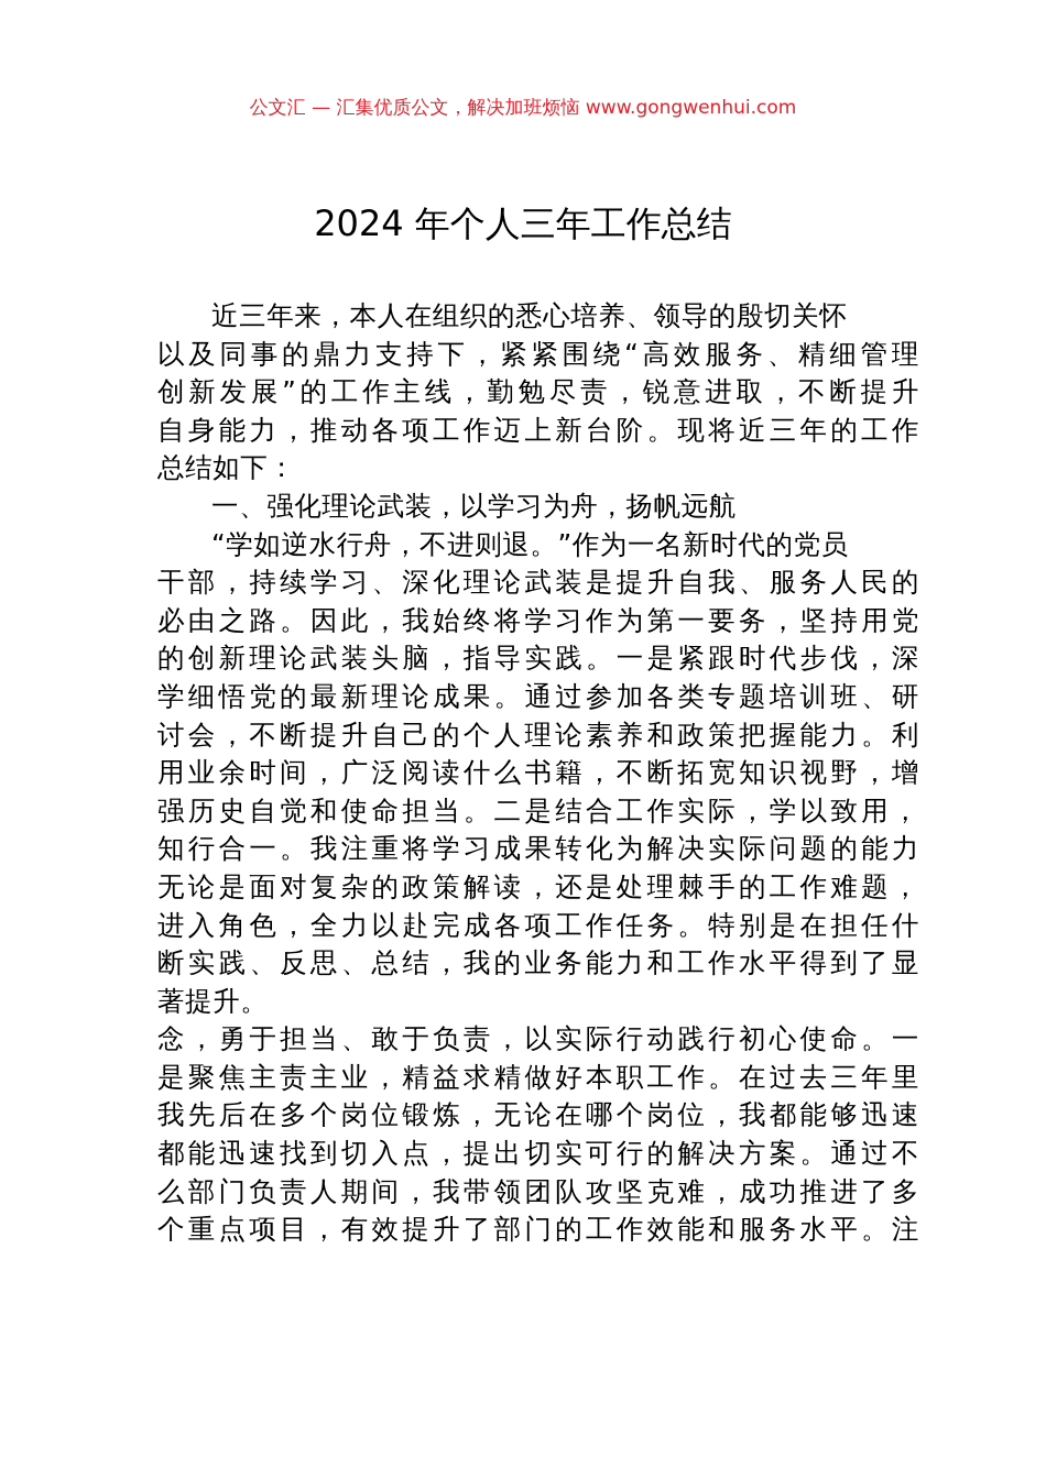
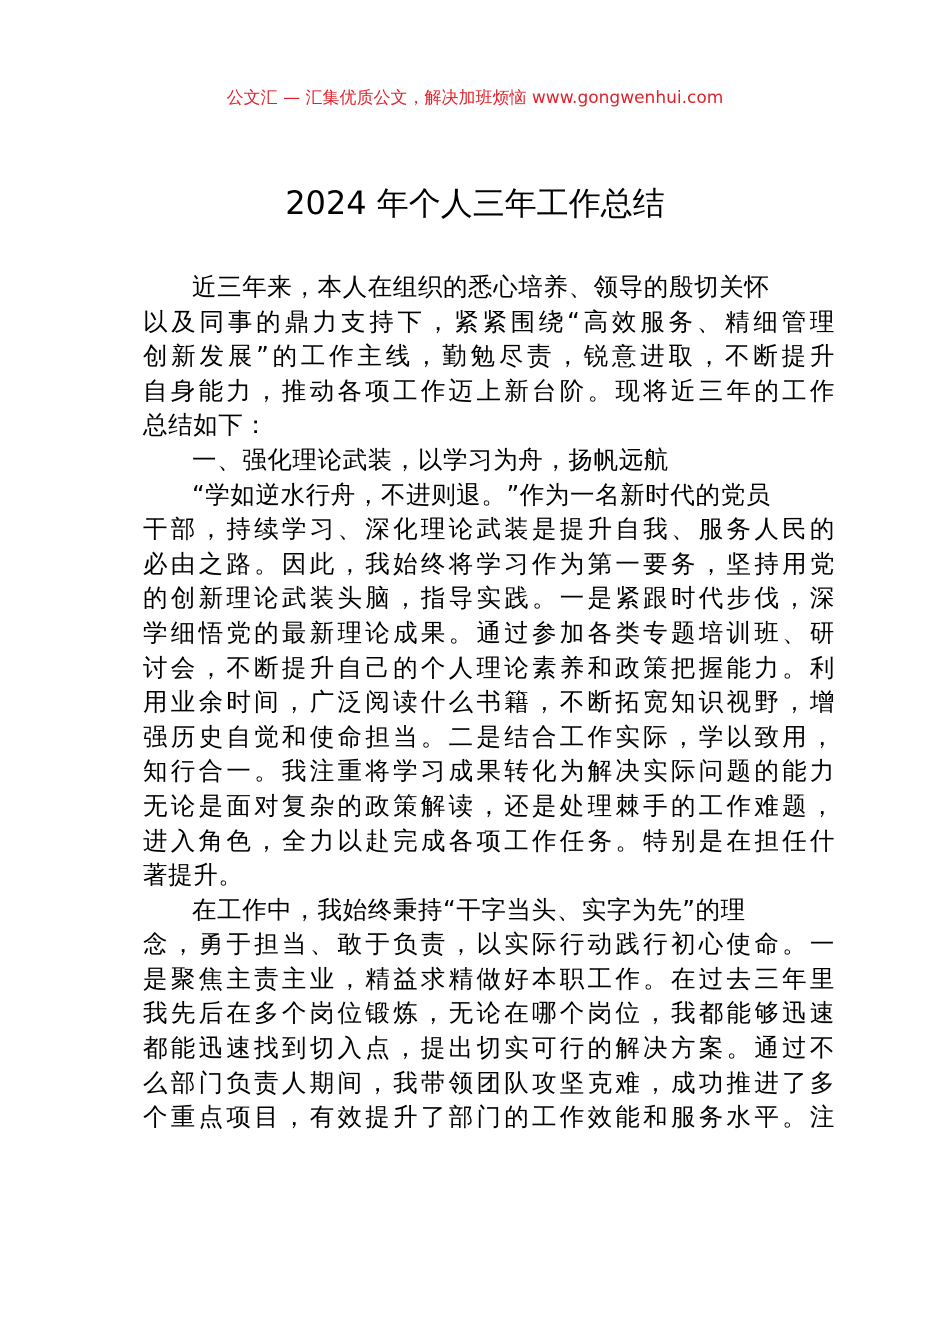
  公文汇 — 汇集优质公文，解决加班烦恼 www.gongwenhui.com
  2024 年个人三年工作总结
  近三年来，本人在组织的悉心培养、领导的殷切关怀
  以及同事的鼎力支持下，紧紧围绕“高效服务、精细管理
  创新发展”的工作主线，勤勉尽责，锐意进取，不断提升
  自身能力，推动各项工作迈上新台阶。现将近三年的工作
  总结如下：
  一、强化理论武装，以学习为舟，扬帆远航
  “学如逆水行舟，不进则退。”作为一名新时代的党员
  干部，持续学习、深化理论武装是提升自我、服务人民的
  必由之路。因此，我始终将学习作为第一要务，坚持用党
  的创新理论武装头脑，指导实践。一是紧跟时代步伐，深
  学细悟党的最新理论成果。通过参加各类专题培训班、研
  讨会，不断提升自己的个人理论素养和政策把握能力。利
  用业余时间，广泛阅读什么书籍，不断拓宽知识视野，增
  强历史自觉和使命担当。二是结合工作实际，学以致用，
  知行合一。我注重将学习成果转化为解决实际问题的能力
  无论是面对复杂的政策解读，还是处理棘手的工作难题，
  进入角色，全力以赴完成各项工作任务。特别是在担任什
- 断实践、反思、总结，我的业务能力和工作水平得到了显
  著提升。
+ 在工作中，我始终秉持“干字当头、实字为先”的理
  念，勇于担当、敢于负责，以实际行动践行初心使命。一
  是聚焦主责主业，精益求精做好本职工作。在过去三年里
  我先后在多个岗位锻炼，无论在哪个岗位，我都能够迅速
  都能迅速找到切入点，提出切实可行的解决方案。通过不
  么部门负责人期间，我带领团队攻坚克难，成功推进了多
  个重点项目，有效提升了部门的工作效能和服务水平。注
